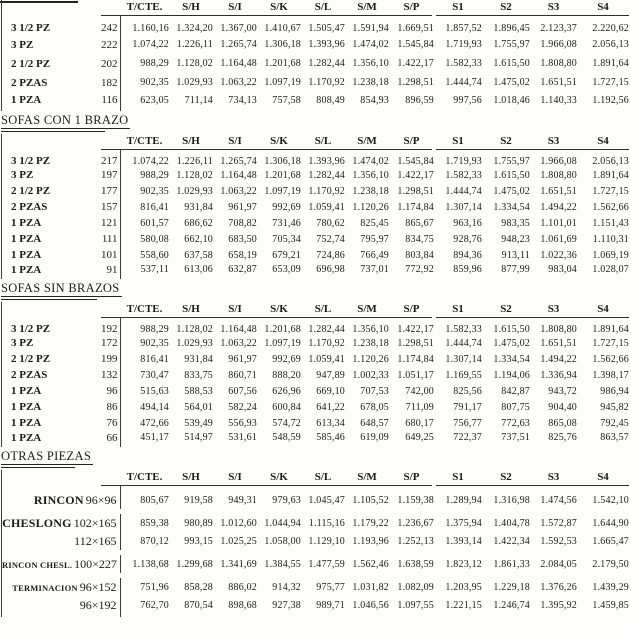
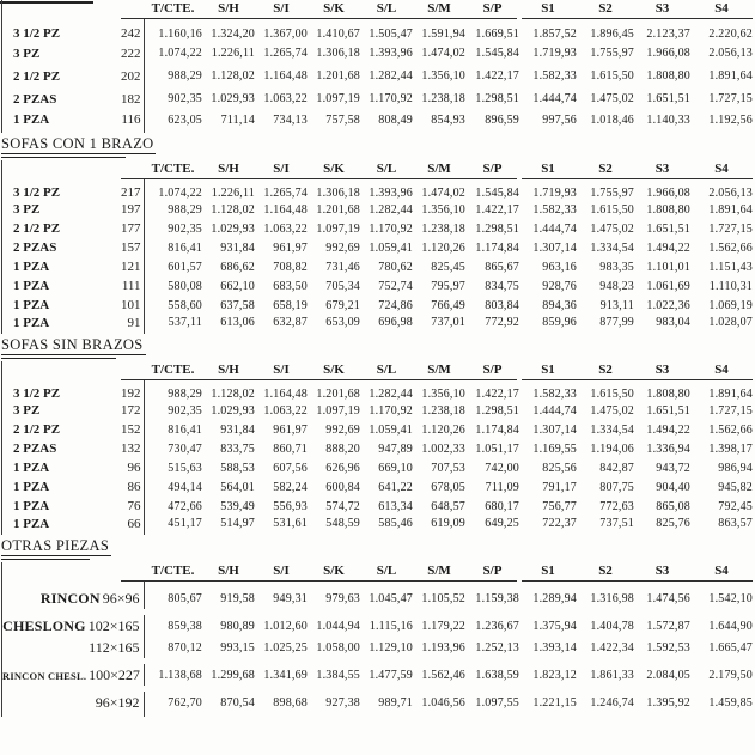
  	T/CTE.	S/H	S/I	S/K	S/L	S/M	S/P	S1	S2	S3	S4
  3 1/2 PZ	242	1.160,16	1.324,20	1.367,00	1.410,67	1.505,47	1.591,94	1.669,51	1.857,52	1.896,45	2.123,37	2.220,62
  3 PZ	222	1.074,22	1.226,11	1.265,74	1.306,18	1.393,96	1.474,02	1.545,84	1.719,93	1.755,97	1.966,08	2.056,13
  2 1/2 PZ	202	988,29	1.128,02	1.164,48	1.201,68	1.282,44	1.356,10	1.422,17	1.582,33	1.615,50	1.808,80	1.891,64
  2 PZAS	182	902,35	1.029,93	1.063,22	1.097,19	1.170,92	1.238,18	1.298,51	1.444,74	1.475,02	1.651,51	1.727,15
  1 PZA	116	623,05	711,14	734,13	757,58	808,49	854,93	896,59	997,56	1.018,46	1.140,33	1.192,56
  SOFAS CON 1 BRAZO
  	T/CTE.	S/H	S/I	S/K	S/L	S/M	S/P	S1	S2	S3	S4
  3 1/2 PZ	217	1.074,22	1.226,11	1.265,74	1.306,18	1.393,96	1.474,02	1.545,84	1.719,93	1.755,97	1.966,08	2.056,13
  3 PZ	197	988,29	1.128,02	1.164,48	1.201,68	1.282,44	1.356,10	1.422,17	1.582,33	1.615,50	1.808,80	1.891,64
  2 1/2 PZ	177	902,35	1.029,93	1.063,22	1.097,19	1.170,92	1.238,18	1.298,51	1.444,74	1.475,02	1.651,51	1.727,15
  2 PZAS	157	816,41	931,84	961,97	992,69	1.059,41	1.120,26	1.174,84	1.307,14	1.334,54	1.494,22	1.562,66
  1 PZA	121	601,57	686,62	708,82	731,46	780,62	825,45	865,67	963,16	983,35	1.101,01	1.151,43
  1 PZA	111	580,08	662,10	683,50	705,34	752,74	795,97	834,75	928,76	948,23	1.061,69	1.110,31
  1 PZA	101	558,60	637,58	658,19	679,21	724,86	766,49	803,84	894,36	913,11	1.022,36	1.069,19
  1 PZA	91	537,11	613,06	632,87	653,09	696,98	737,01	772,92	859,96	877,99	983,04	1.028,07
  SOFAS SIN BRAZOS
  	T/CTE.	S/H	S/I	S/K	S/L	S/M	S/P	S1	S2	S3	S4
  3 1/2 PZ	192	988,29	1.128,02	1.164,48	1.201,68	1.282,44	1.356,10	1.422,17	1.582,33	1.615,50	1.808,80	1.891,64
  3 PZ	172	902,35	1.029,93	1.063,22	1.097,19	1.170,92	1.238,18	1.298,51	1.444,74	1.475,02	1.651,51	1.727,15
- 2 1/2 PZ	199	816,41	931,84	961,97	992,69	1.059,41	1.120,26	1.174,84	1.307,14	1.334,54	1.494,22	1.562,66
+ 2 1/2 PZ	152	816,41	931,84	961,97	992,69	1.059,41	1.120,26	1.174,84	1.307,14	1.334,54	1.494,22	1.562,66
  2 PZAS	132	730,47	833,75	860,71	888,20	947,89	1.002,33	1.051,17	1.169,55	1.194,06	1.336,94	1.398,17
  1 PZA	96	515,63	588,53	607,56	626,96	669,10	707,53	742,00	825,56	842,87	943,72	986,94
  1 PZA	86	494,14	564,01	582,24	600,84	641,22	678,05	711,09	791,17	807,75	904,40	945,82
  1 PZA	76	472,66	539,49	556,93	574,72	613,34	648,57	680,17	756,77	772,63	865,08	792,45
  1 PZA	66	451,17	514,97	531,61	548,59	585,46	619,09	649,25	722,37	737,51	825,76	863,57
  OTRAS PIEZAS
  	T/CTE.	S/H	S/I	S/K	S/L	S/M	S/P	S1	S2	S3	S4
  RINCON 96×96	805,67	919,58	949,31	979,63	1.045,47	1.105,52	1.159,38	1.289,94	1.316,98	1.474,56	1.542,10
  CHESLONG 102×165	859,38	980,89	1.012,60	1.044,94	1.115,16	1.179,22	1.236,67	1.375,94	1.404,78	1.572,87	1.644,90
  112×165	870,12	993,15	1.025,25	1.058,00	1.129,10	1.193,96	1.252,13	1.393,14	1.422,34	1.592,53	1.665,47
  RINCON CHESL. 100×227	1.138,68	1.299,68	1.341,69	1.384,55	1.477,59	1.562,46	1.638,59	1.823,12	1.861,33	2.084,05	2.179,50
- TERMINACION 96×152	751,96	858,28	886,02	914,32	975,77	1.031,82	1.082,09	1.203,95	1.229,18	1.376,26	1.439,29
  96×192	762,70	870,54	898,68	927,38	989,71	1.046,56	1.097,55	1.221,15	1.246,74	1.395,92	1.459,85
